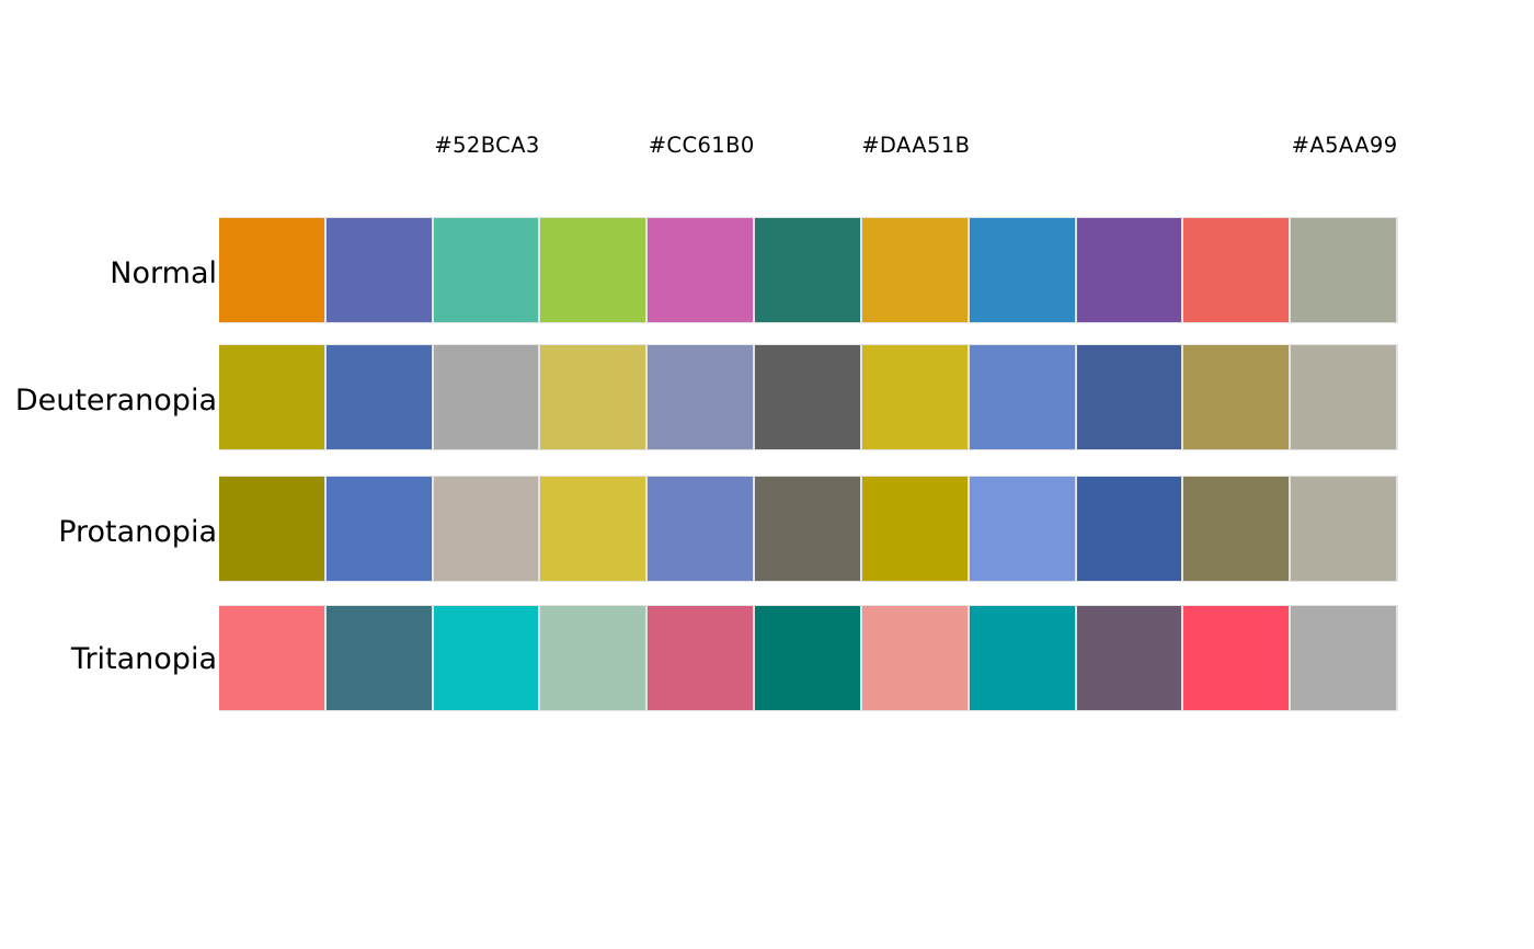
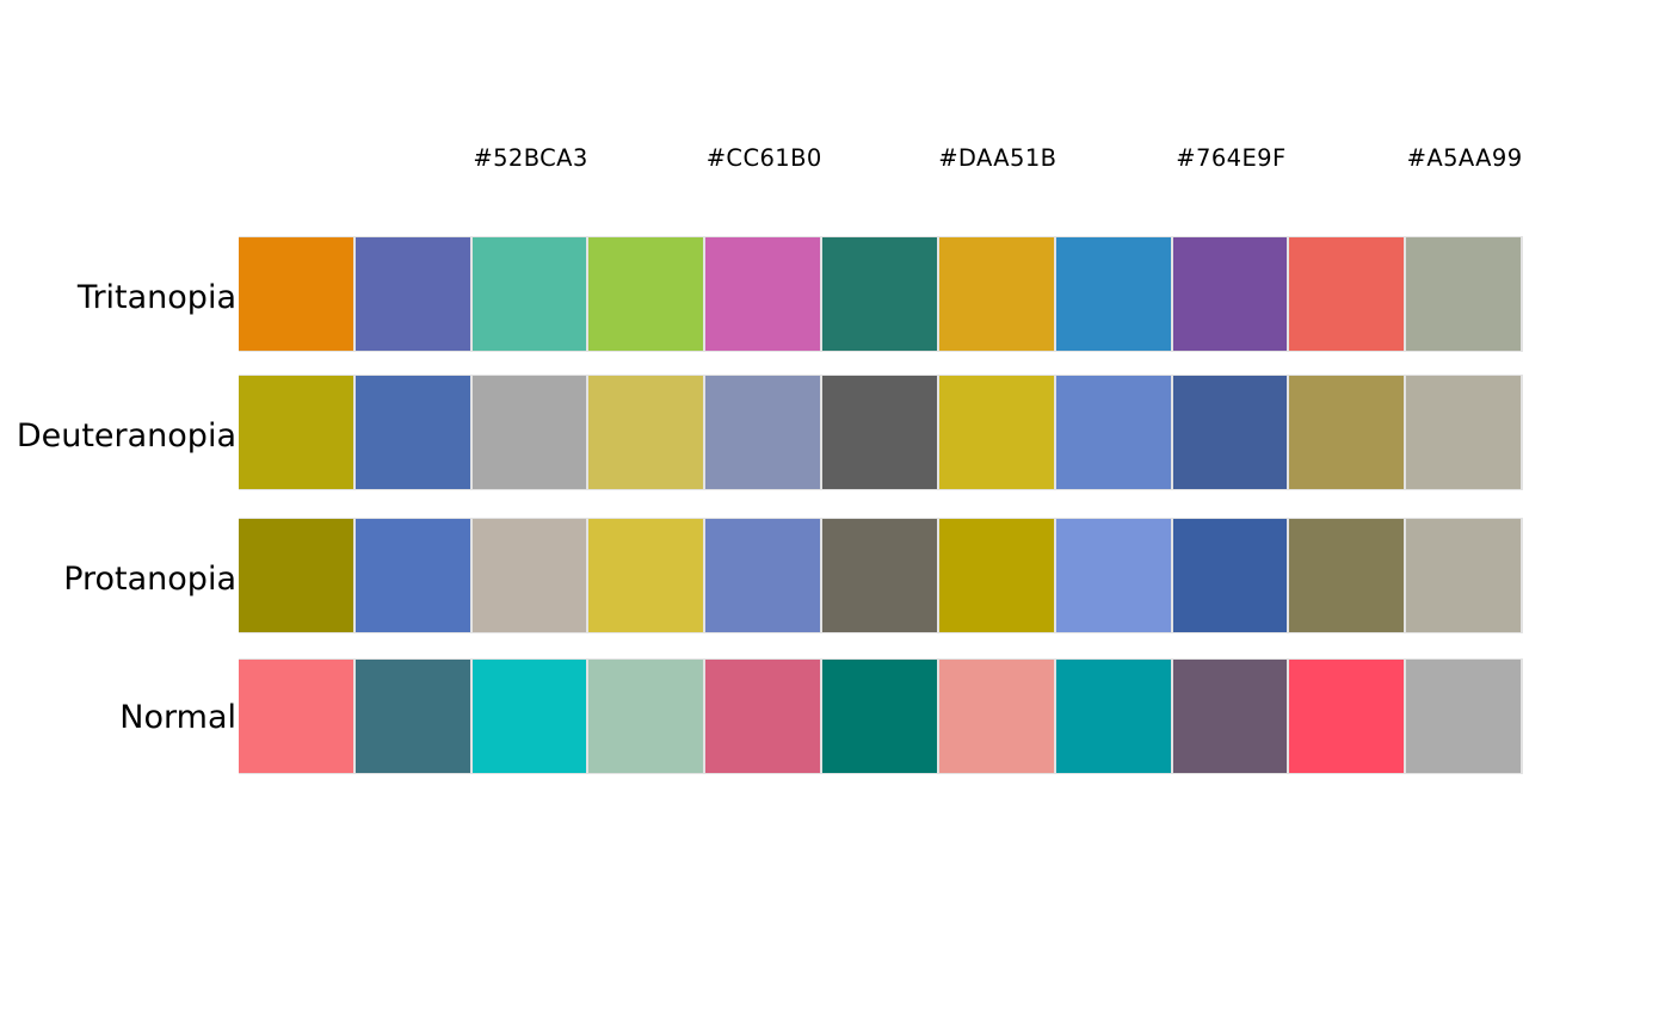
  #52BCA3
  #CC61B0
  #DAA51B
+ #764E9F
  #A5AA99
- Normal
+ Tritanopia
  Deuteranopia
  Protanopia
- Tritanopia
+ Normal
